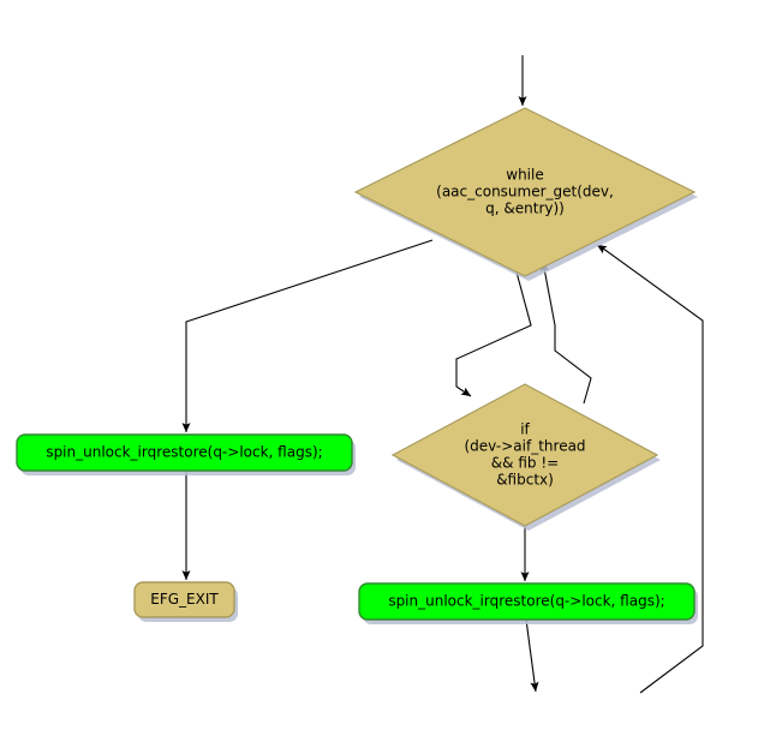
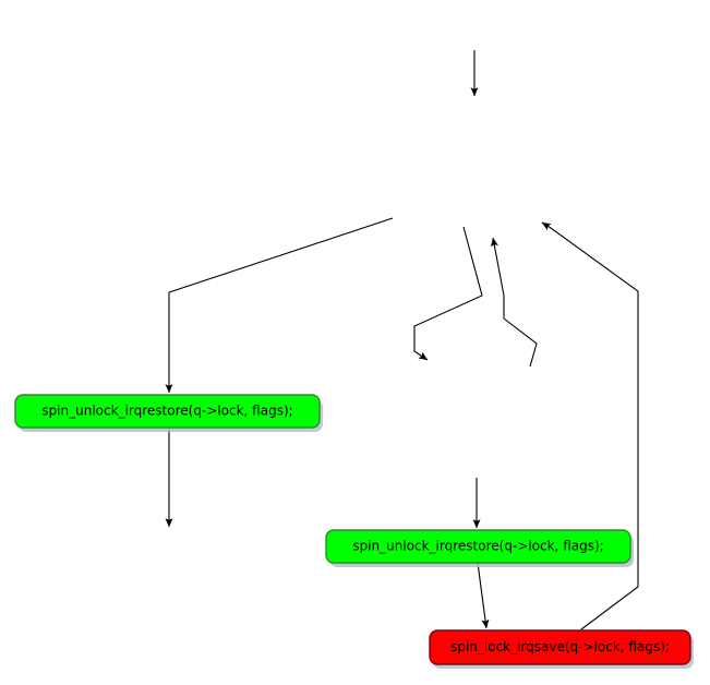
- while
- (aac_consumer_get(dev,
- q, &entry))
- if
- (dev->aif_thread
- && fib !=
- &fibctx)
  spin_unlock_irqrestore(q->lock, flags);
- EFG_EXIT
  spin_unlock_irqrestore(q->lock, flags);
+ spin_lock_irqsave(q->lock, flags);
